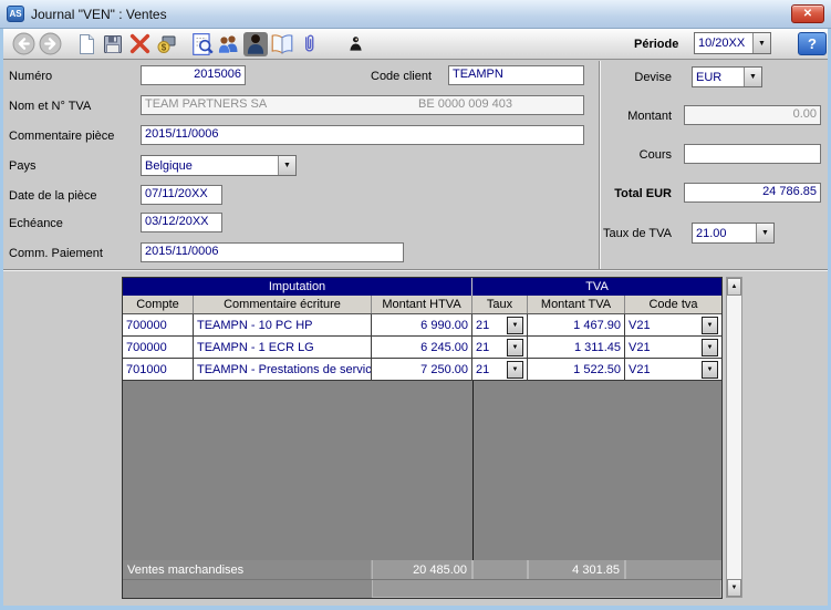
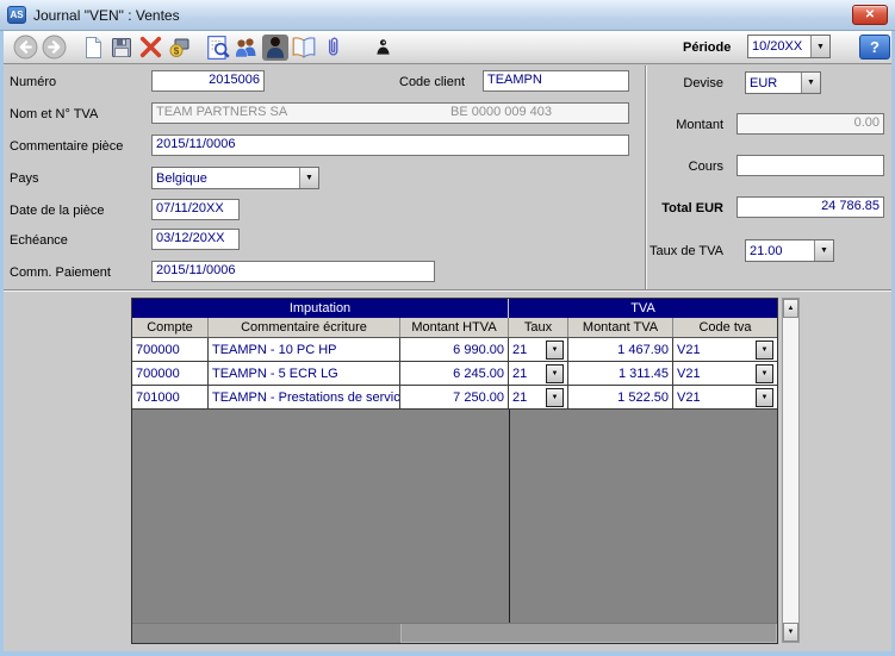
  AS
  Journal "VEN" : Ventes
  ✕
  $
  Période
  10/20XX
  ?
  Numéro
  2015006
  Code client
  TEAMPN
  Nom et N° TVA
  TEAM PARTNERS SA
  BE 0000 009 403
  Commentaire pièce
  2015/11/0006
  Pays
  Belgique
  Date de la pièce
  07/11/20XX
  Echéance
  03/12/20XX
  Comm. Paiement
  2015/11/0006
  Devise
  EUR
  Montant
  0.00
  Cours
  Total EUR
  24 786.85
  Taux de TVA
  21.00
  Imputation
  TVA
  Compte
  Commentaire écriture
  Montant HTVA
  Taux
  Montant TVA
  Code tva
  700000
  TEAMPN - 10 PC HP
  6 990.00
  21
  1 467.90
  V21
  700000
- TEAMPN - 1 ECR LG
+ TEAMPN - 5 ECR LG
  6 245.00
  21
  1 311.45
  V21
  701000
  TEAMPN - Prestations de servic
  7 250.00
  21
  1 522.50
  V21
- Ventes marchandises
- 20 485.00
- 4 301.85
